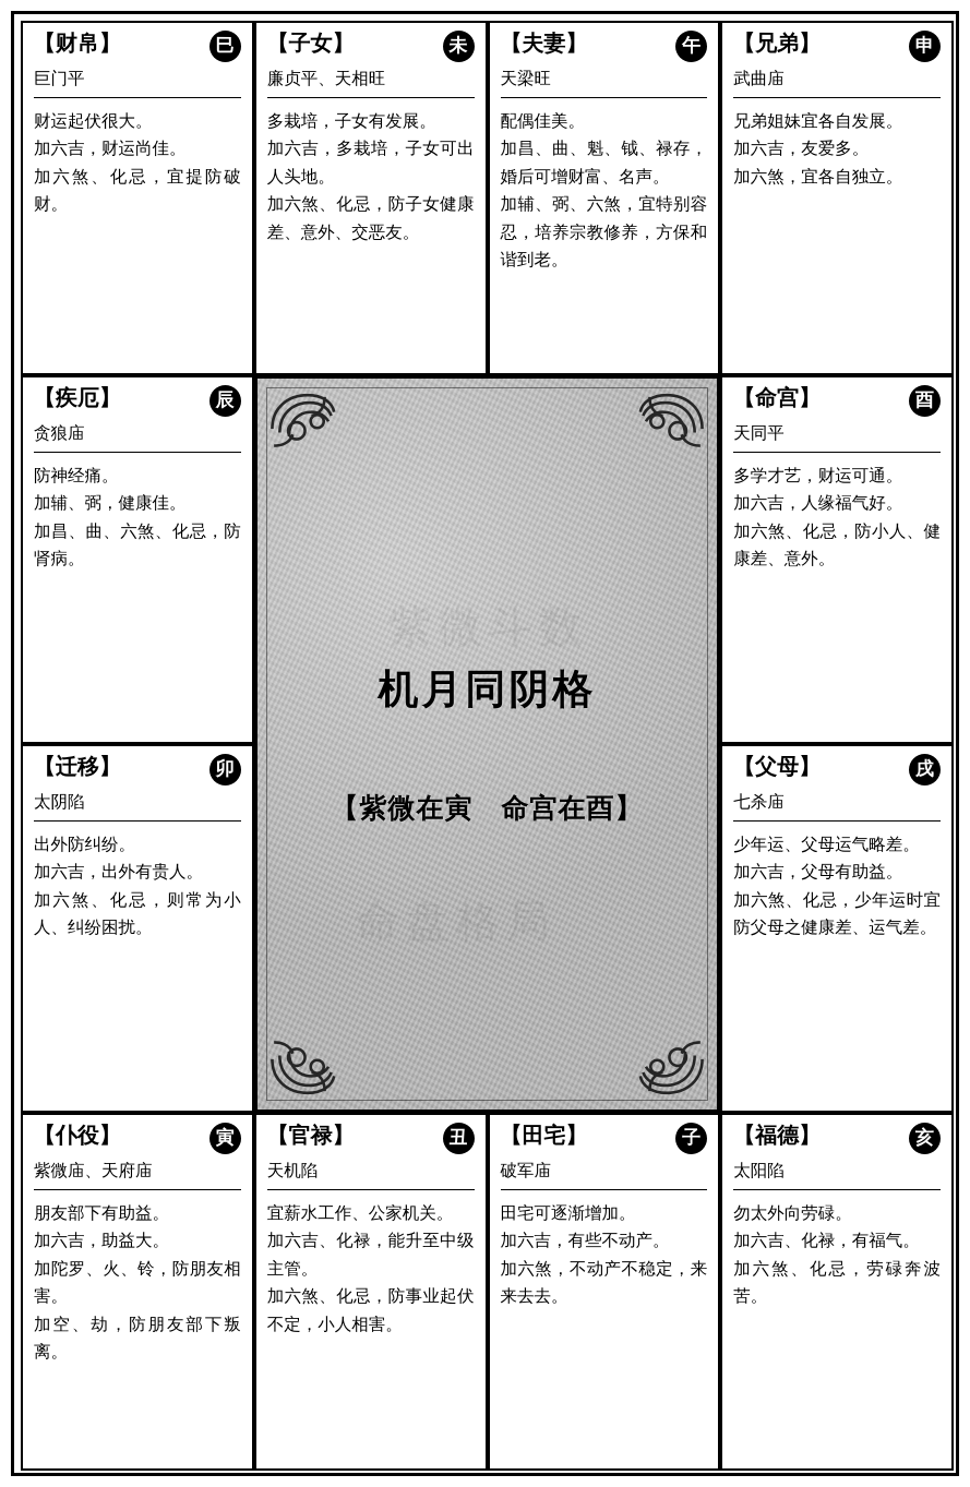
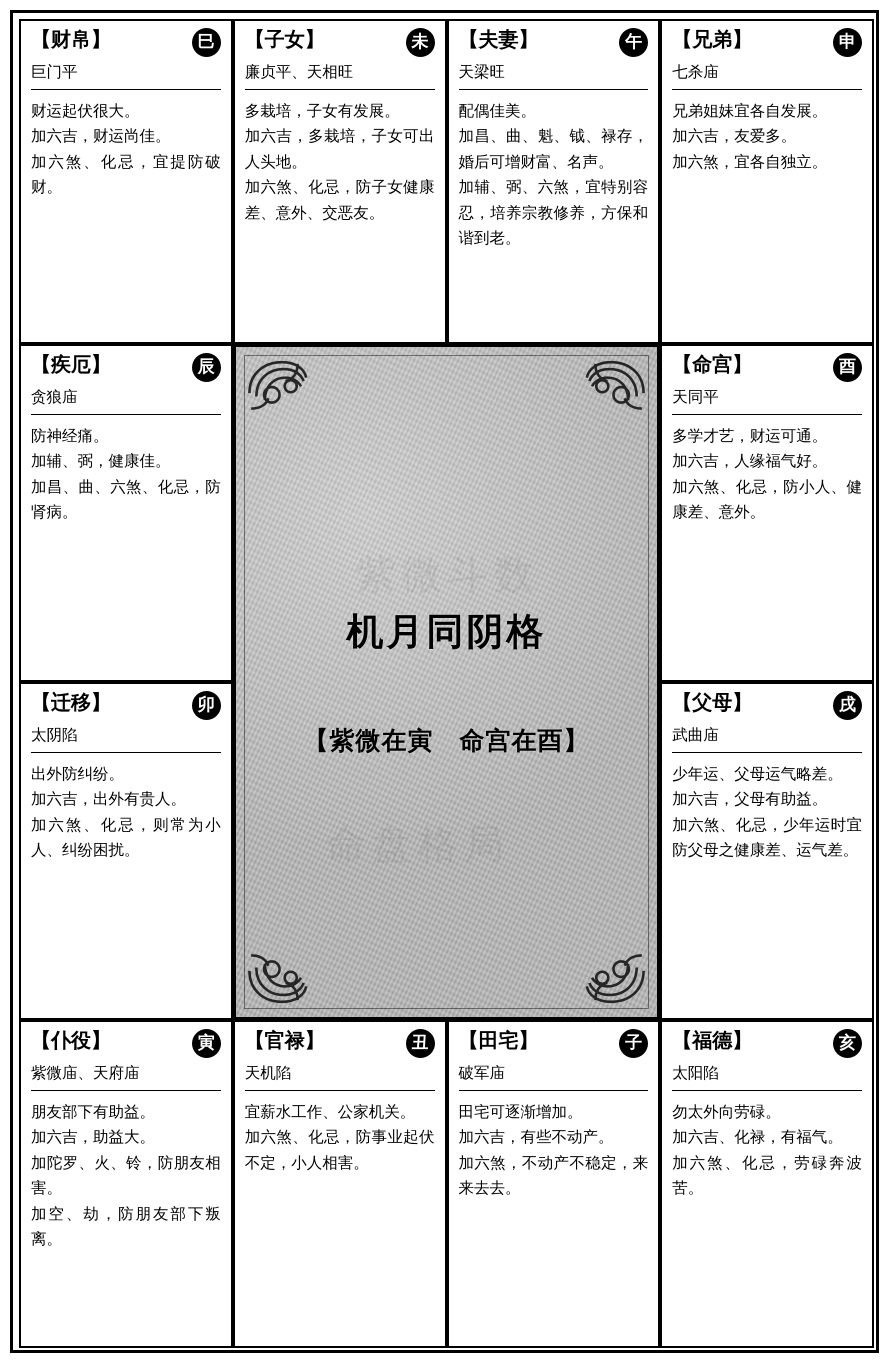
  【财帛】
  巳
  巨门平
  财运起伏很大。
  加六吉，财运尚佳。
  加六煞、化忌，宜提防破财。
  【子女】
  未
  廉贞平、天相旺
  多栽培，子女有发展。
  加六吉，多栽培，子女可出人头地。
  加六煞、化忌，防子女健康差、意外、交恶友。
  【夫妻】
  午
  天梁旺
  配偶佳美。
  加昌、曲、魁、钺、禄存，婚后可增财富、名声。
  加辅、弼、六煞，宜特别容忍，培养宗教修养，方保和谐到老。
  【兄弟】
  申
- 武曲庙
+ 七杀庙
  兄弟姐妹宜各自发展。
  加六吉，友爱多。
  加六煞，宜各自独立。
  【疾厄】
  辰
  贪狼庙
  防神经痛。
  加辅、弼，健康佳。
  加昌、曲、六煞、化忌，防肾病。
  紫微斗数
  命盘格局
  机月同阴格
  【紫微在寅 命宫在酉】
  【命宫】
  酉
  天同平
  多学才艺，财运可通。
  加六吉，人缘福气好。
  加六煞、化忌，防小人、健康差、意外。
  【迁移】
  卯
  太阴陷
  出外防纠纷。
  加六吉，出外有贵人。
  加六煞、化忌，则常为小人、纠纷困扰。
  【父母】
  戌
- 七杀庙
+ 武曲庙
  少年运、父母运气略差。
  加六吉，父母有助益。
  加六煞、化忌，少年运时宜防父母之健康差、运气差。
  【仆役】
  寅
  紫微庙、天府庙
  朋友部下有助益。
  加六吉，助益大。
  加陀罗、火、铃，防朋友相害。
  加空、劫，防朋友部下叛离。
  【官禄】
  丑
  天机陷
  宜薪水工作、公家机关。
- 加六吉、化禄，能升至中级主管。
  加六煞、化忌，防事业起伏不定，小人相害。
  【田宅】
  子
  破军庙
  田宅可逐渐增加。
  加六吉，有些不动产。
  加六煞，不动产不稳定，来来去去。
  【福德】
  亥
  太阳陷
  勿太外向劳碌。
  加六吉、化禄，有福气。
  加六煞、化忌，劳碌奔波苦。
